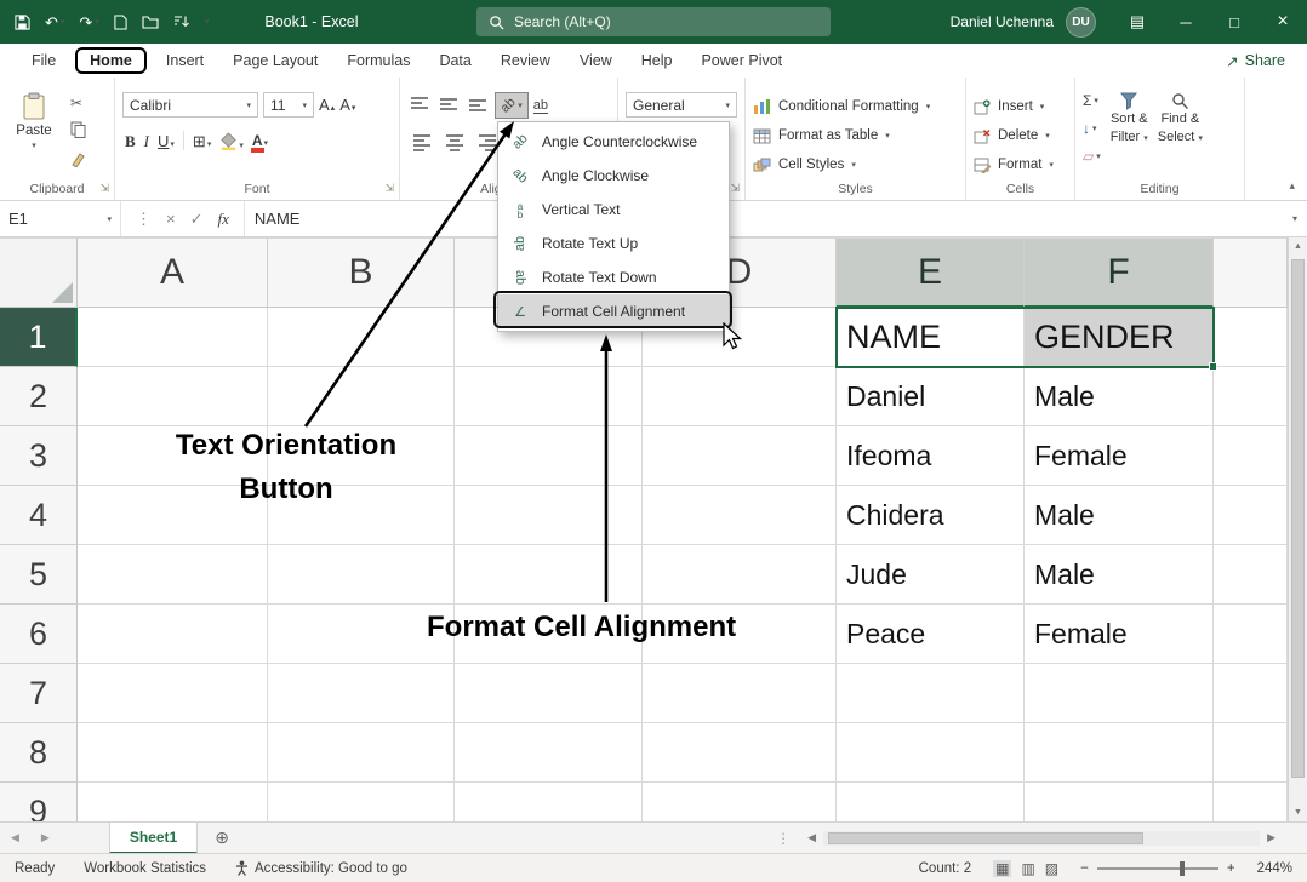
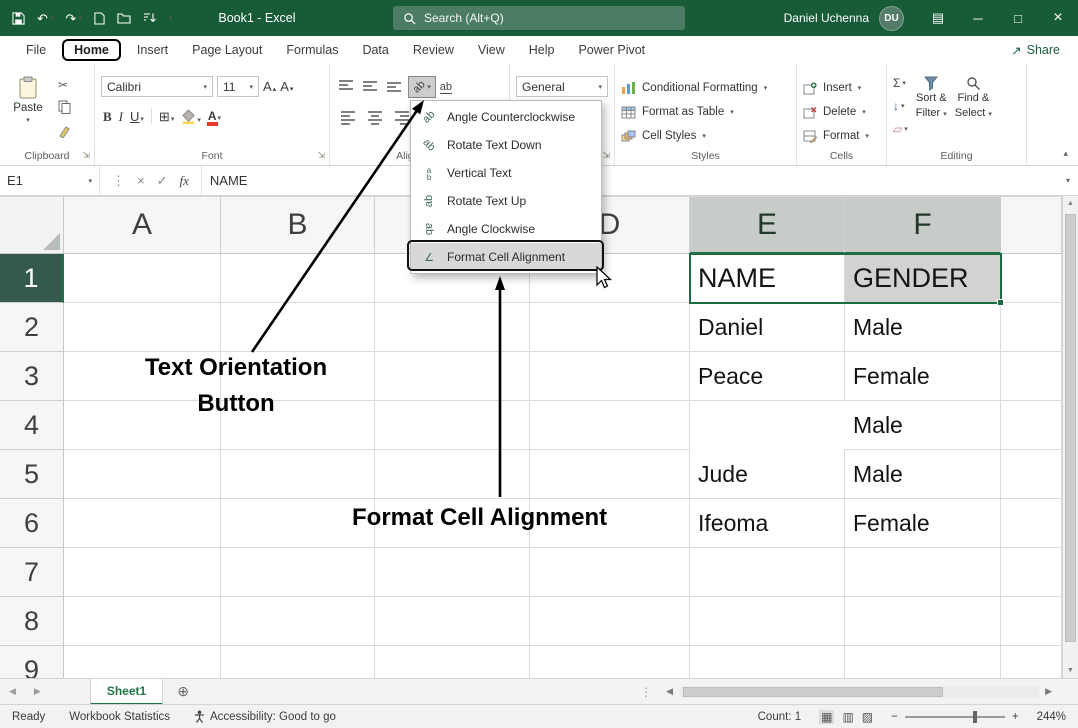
  ↶
  ↷
  Book1 - Excel
  Search (Alt+Q)
  Daniel Uchenna
  DU
  ▤
  ─
  □
  ×
  File
  Home
  Insert
  Page Layout
  Formulas
  Data
  Review
  View
  Help
  Power Pivot
  ↗
  Share
  Paste
  ✂
  Clipboard
  ⇲
  Calibri
  11
  A
  A
  B
  I
  U
  ⊞
  A
  Font
  ⇲
  ab
  General
  ⇲
  Conditional Formatting
  Format as Table
  Cell Styles
  Styles
  Insert
  Delete
  Format
  Cells
  Σ
  ↓
  ▱
  Sort &
  Filter
  Find &
  Select
  Editing
  ▴
  E1
  ⋮
  ×
  ✓
  fx
  NAME
  ▾
  A
  B
  D
  E
  F
  1
  NAME
  GENDER
  2
  Daniel
  Male
  3
- Ifeoma
+ Peace
  Female
  4
- Chidera
  Male
  5
  Jude
  Male
  6
- Peace
+ Ifeoma
  Female
  7
  8
  9
  Angle Counterclockwise
- Angle Clockwise
+ Rotate Text Down
  Vertical Text
  Rotate Text Up
- Rotate Text Down
+ Angle Clockwise
  ∠
  Format Cell Alignment
  Text Orientation
  Button
  Format Cell Alignment
  ◀
  ▶
  Sheet1
  ⊕
  ⋮
  ◀
  ▶
  Ready
  Workbook Statistics
  Accessibility: Good to go
- Count: 2
+ Count: 1
  ▦
  ▥
  ▨
  −
  +
  244%
